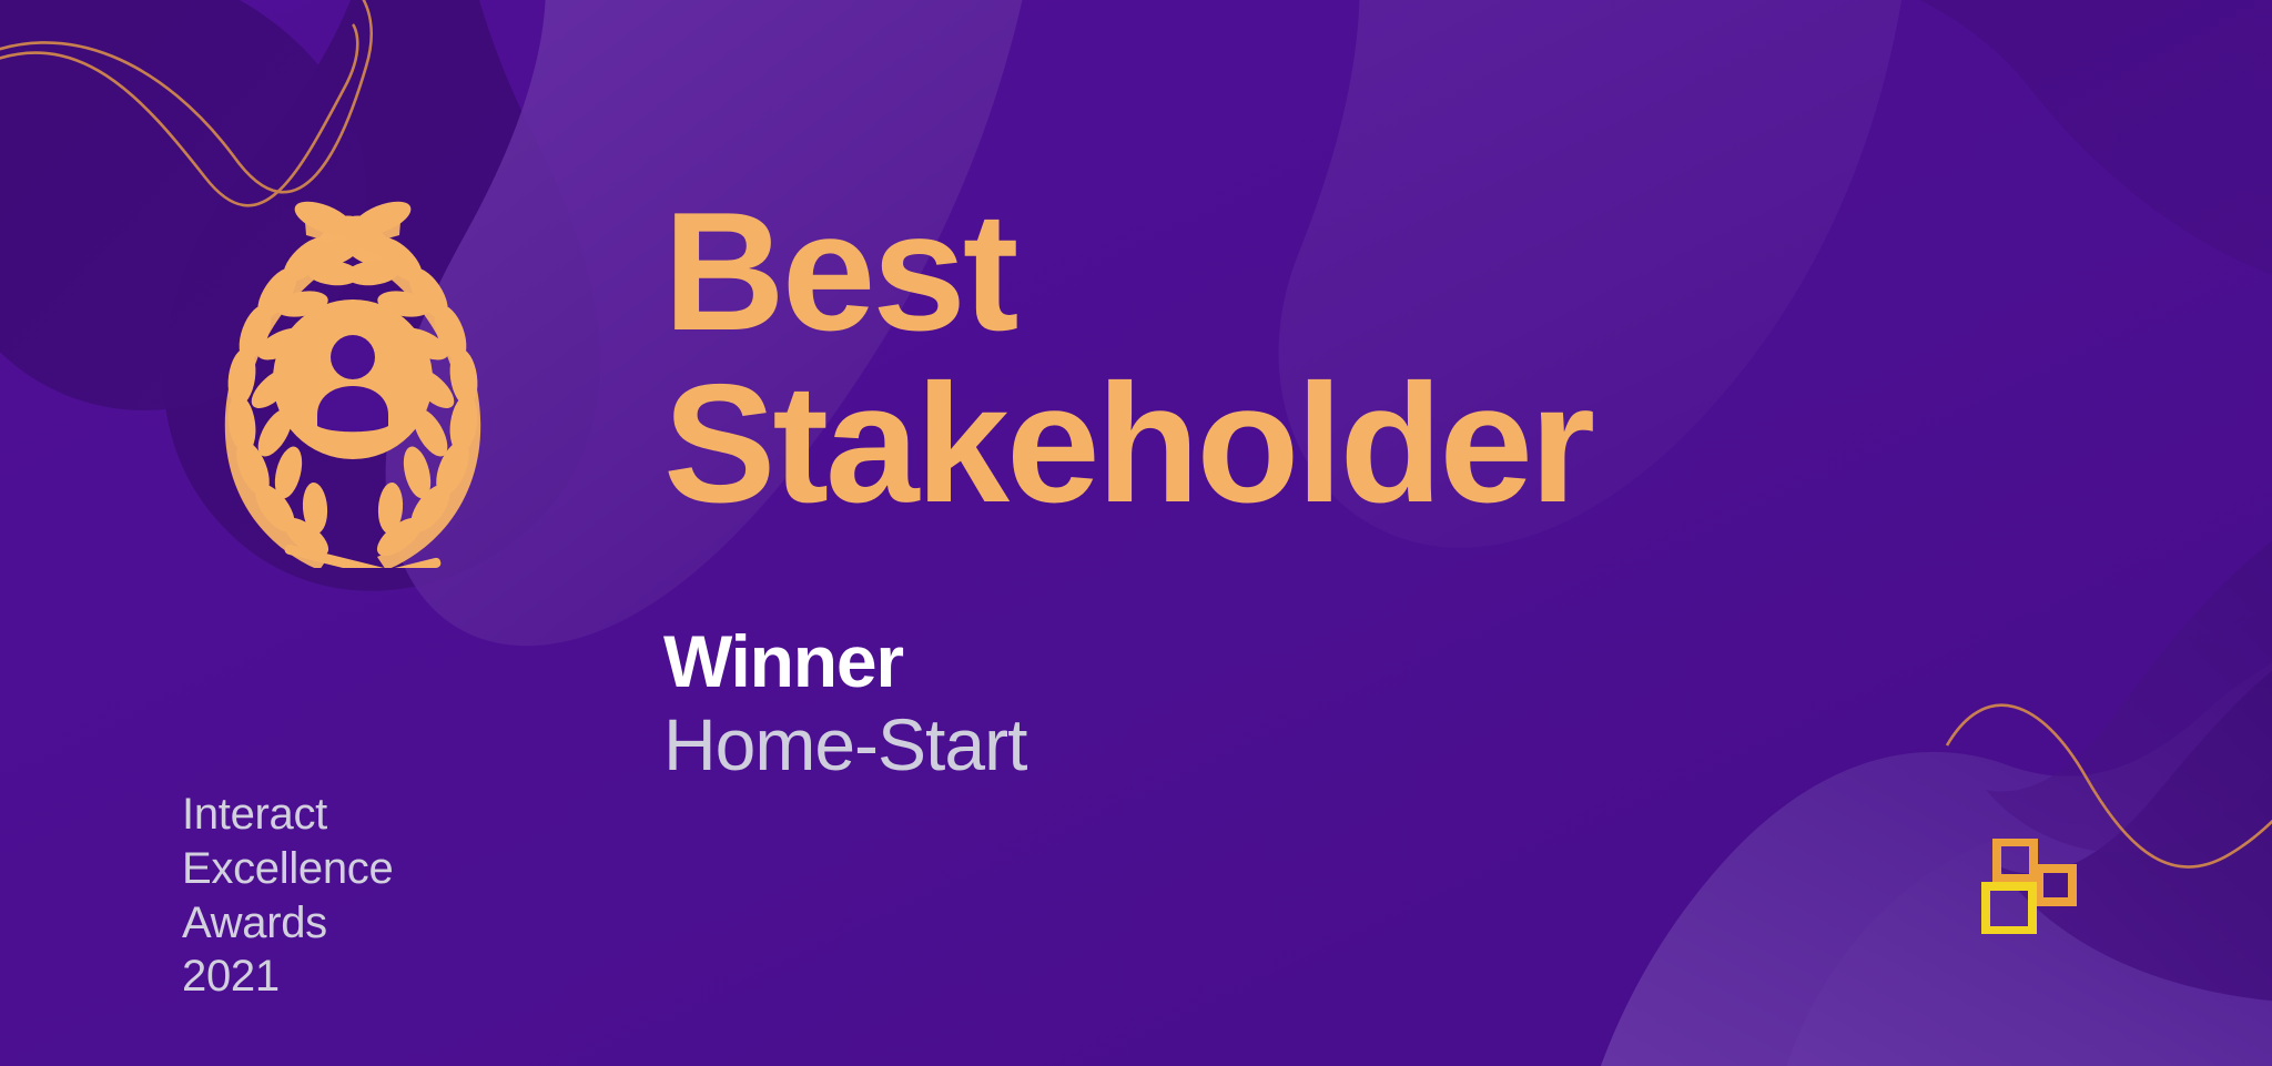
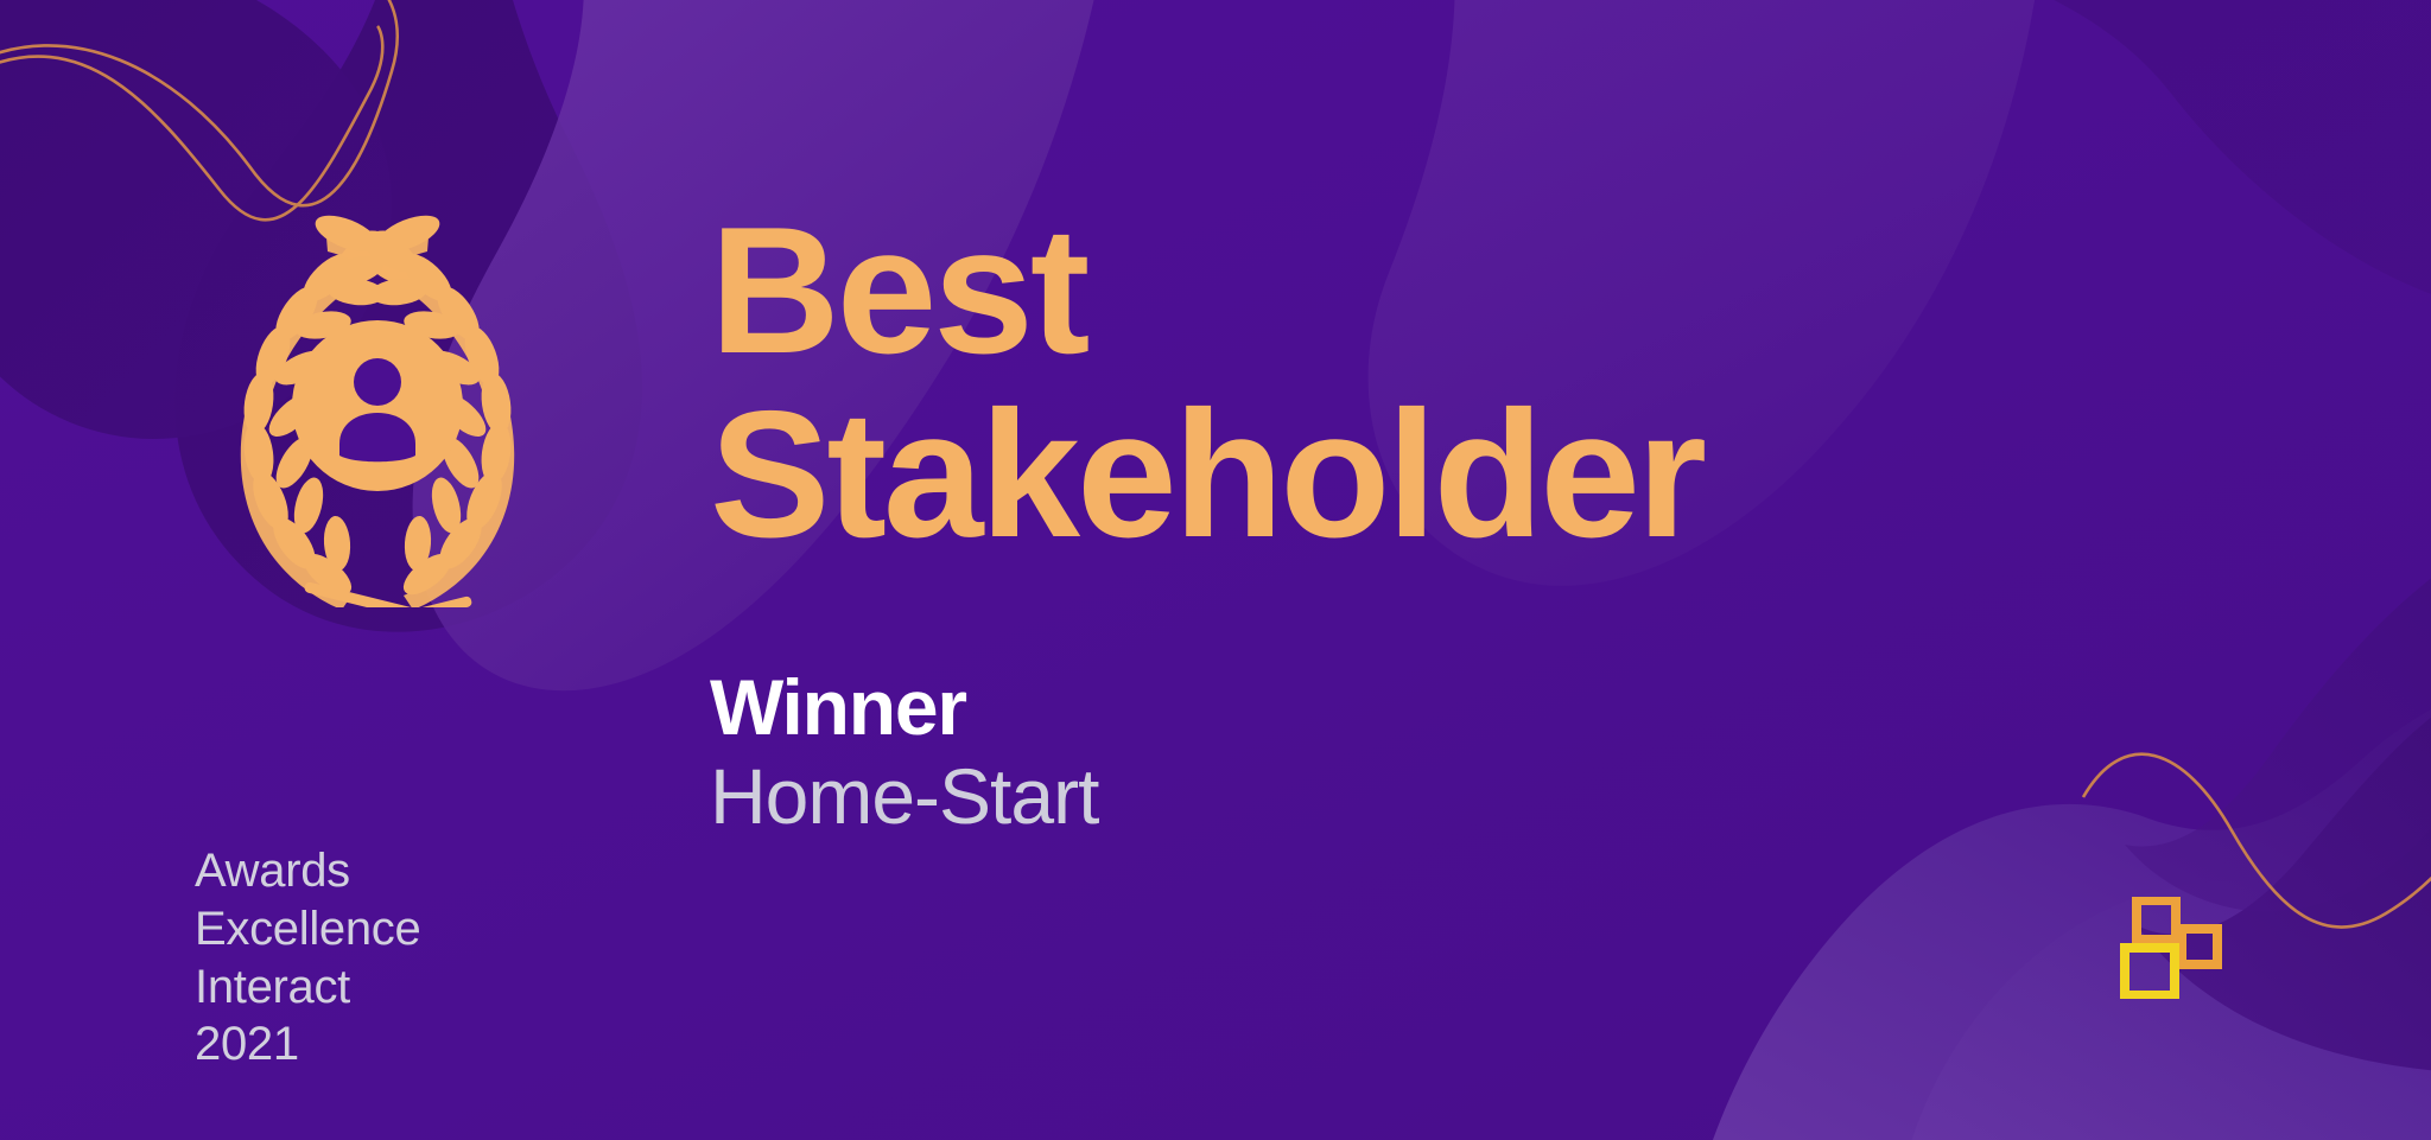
  Best
  Stakeholder
  Winner
  Home-Start
- Interact
+ Awards
  Excellence
- Awards
+ Interact
  2021
